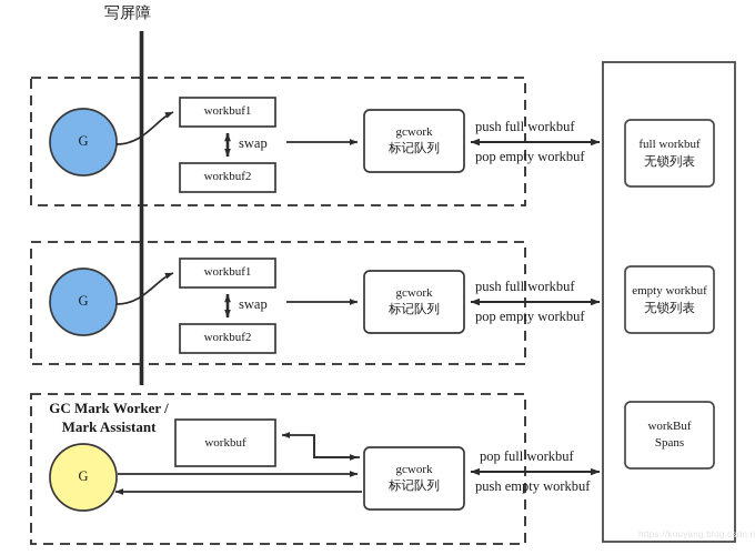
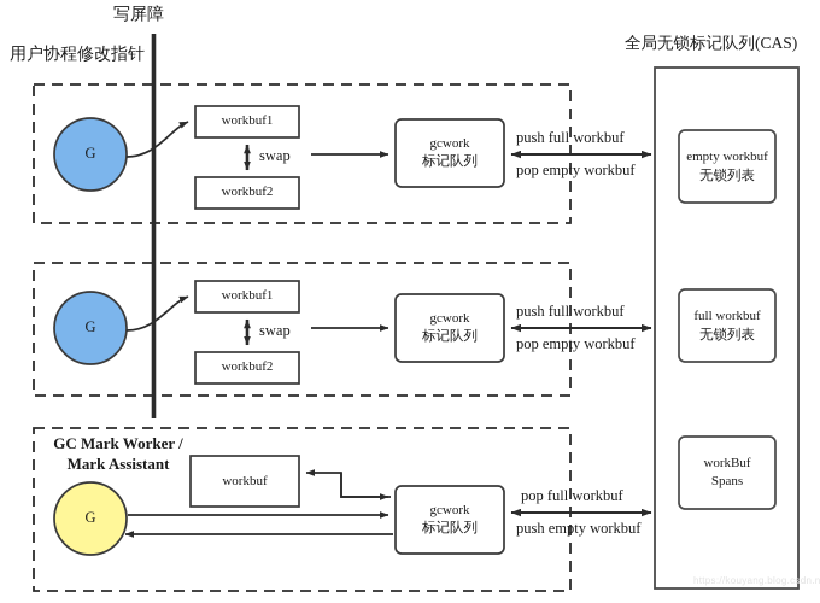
  写屏障
+ 用户协程修改指针
+ 全局无锁标记队列(CAS)
  G
  workbuf1
  workbuf2
  swap
  gcwork
  标记队列
  push full workbuf
  pop empty workbuf
  G
  workbuf1
  workbuf2
  swap
  gcwork
  标记队列
  push full workbuf
  pop empty workbuf
  GC Mark Worker /
  Mark Assistant
  G
  workbuf
  gcwork
  标记队列
  pop full workbuf
  push empty workbuf
- full workbuf
+ empty workbuf
  无锁列表
- empty workbuf
+ full workbuf
  无锁列表
  workBuf
  Spans
  https://kouyang.blog.csdn.n
